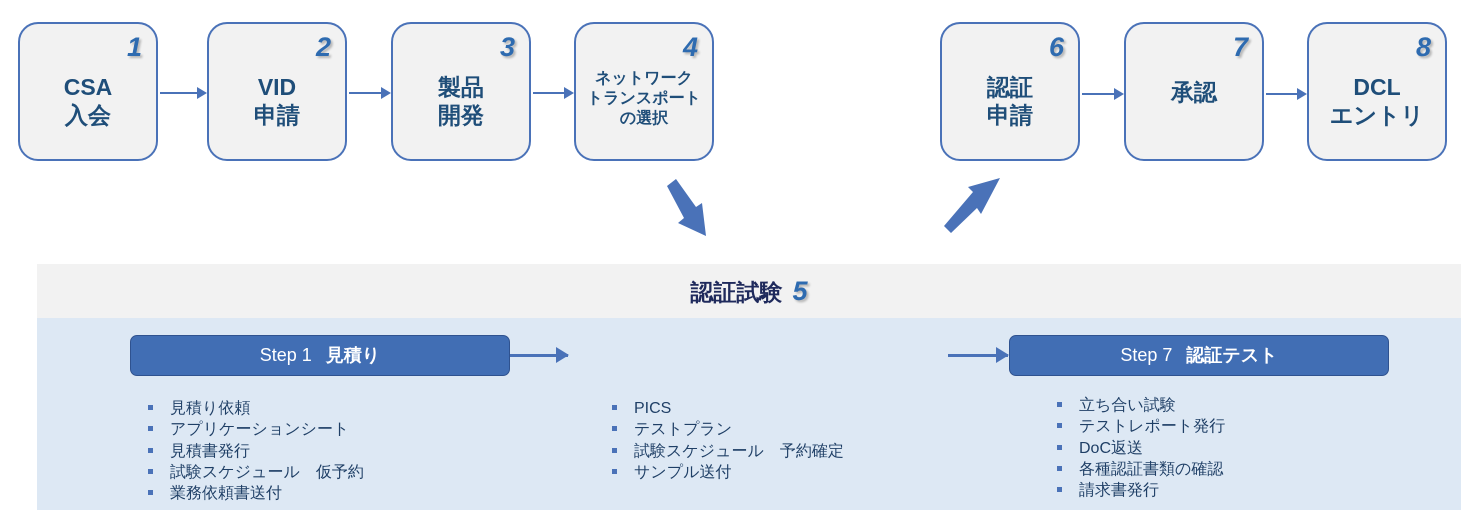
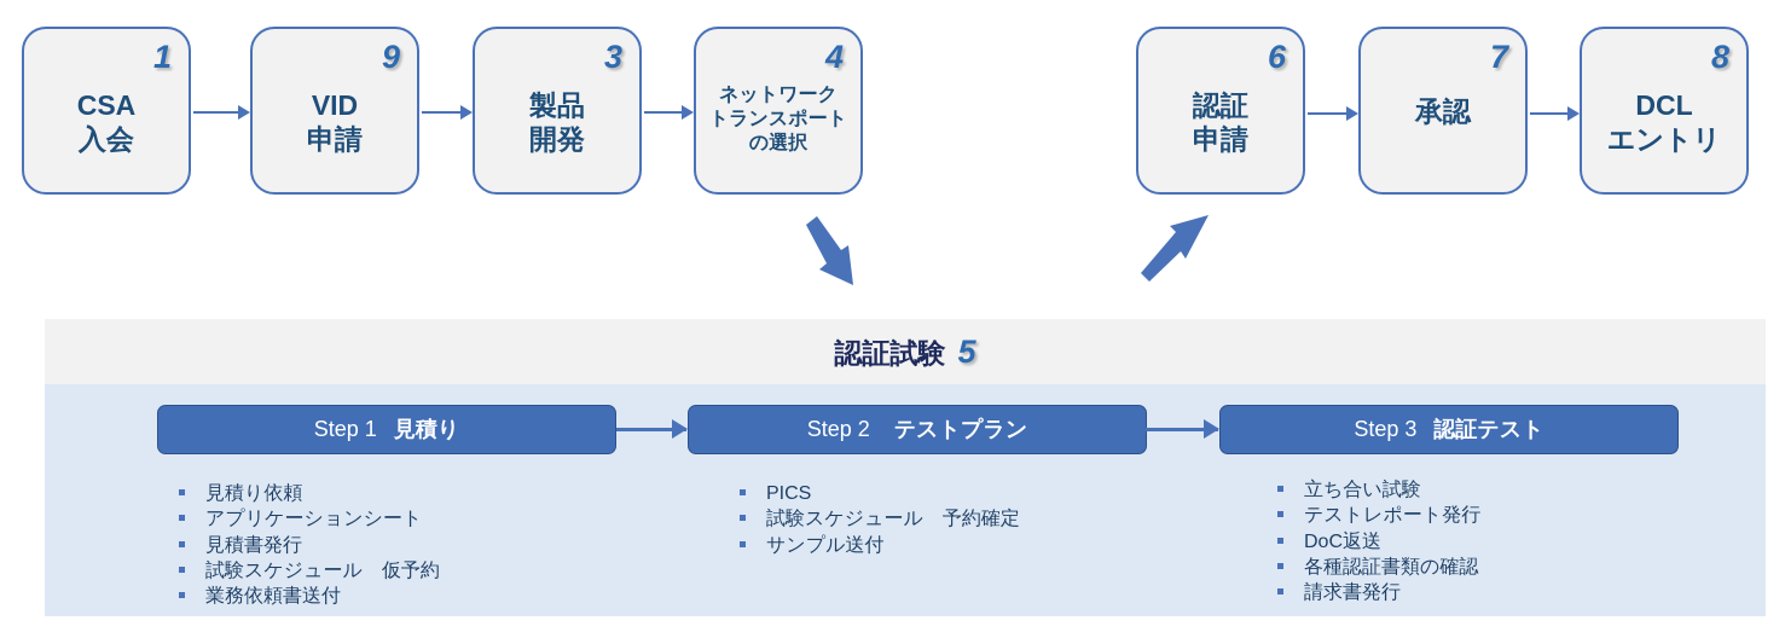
  1
  CSA
  入会
- 2
+ 9
  VID
  申請
  3
  製品
  開発
  4
  ネットワーク
  トランスポート
  の選択
  6
  認証
  申請
  7
  承認
  8
  DCL
  エントリ
  認証試験 5
  Step 1 見積り
+ Step 2 テストプラン
- Step 7 認証テスト
+ Step 3 認証テスト
  見積り依頼
  アプリケーションシート
  見積書発行
  試験スケジュール 仮予約
  業務依頼書送付
  PICS
- テストプラン
  試験スケジュール 予約確定
  サンプル送付
  立ち合い試験
  テストレポート発行
  DoC返送
  各種認証書類の確認
  請求書発行
